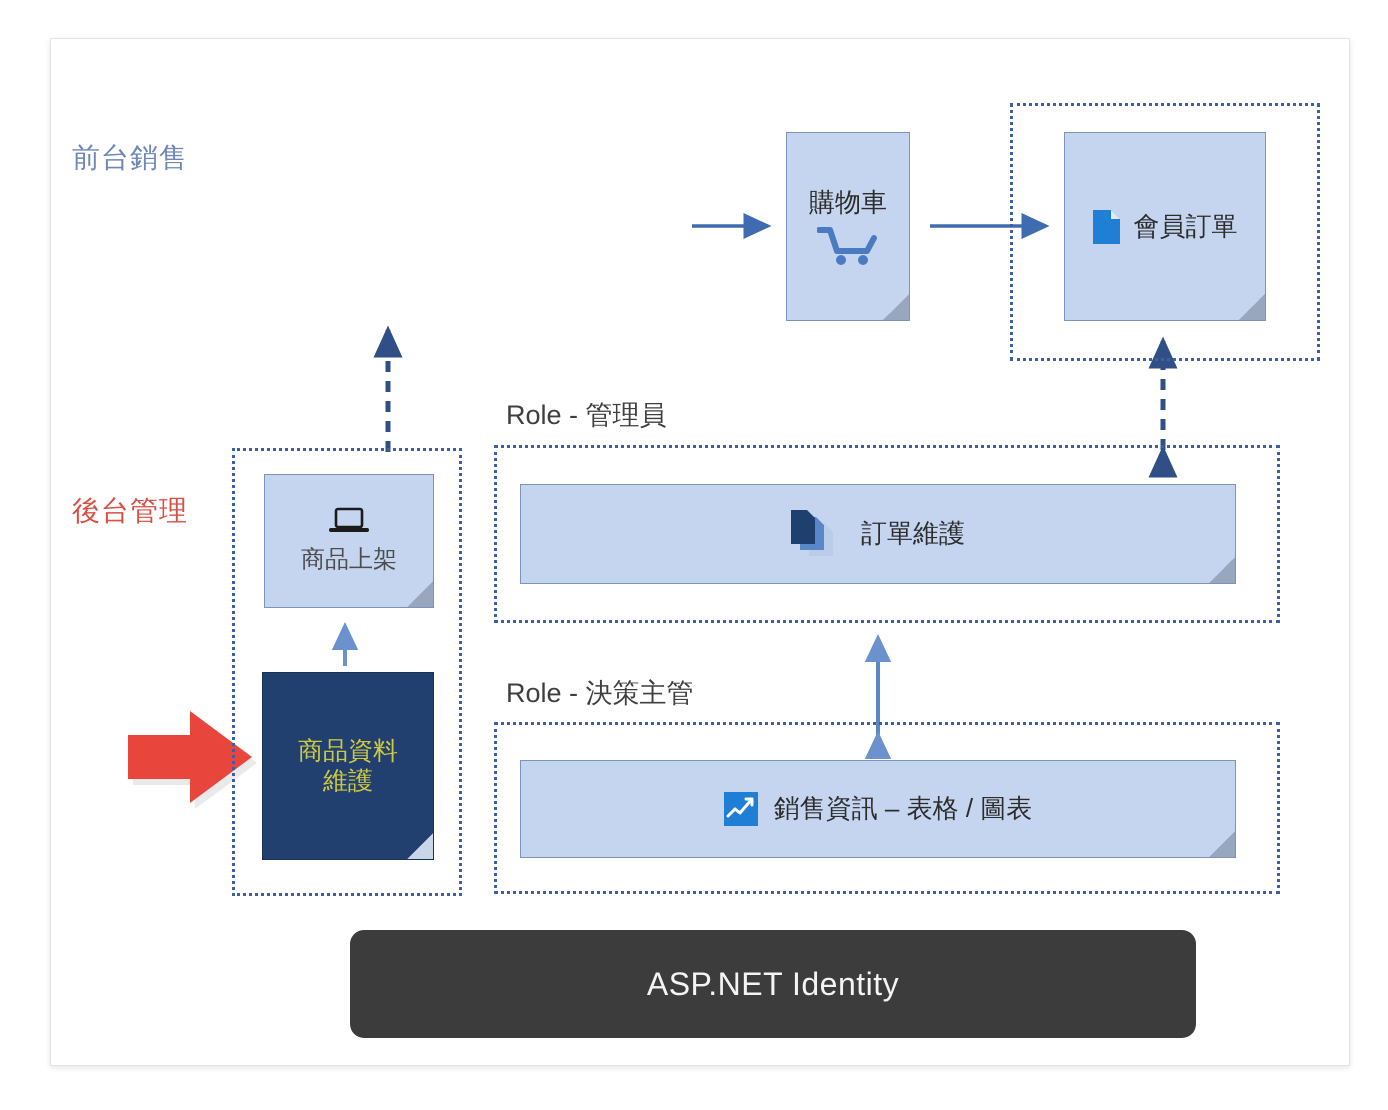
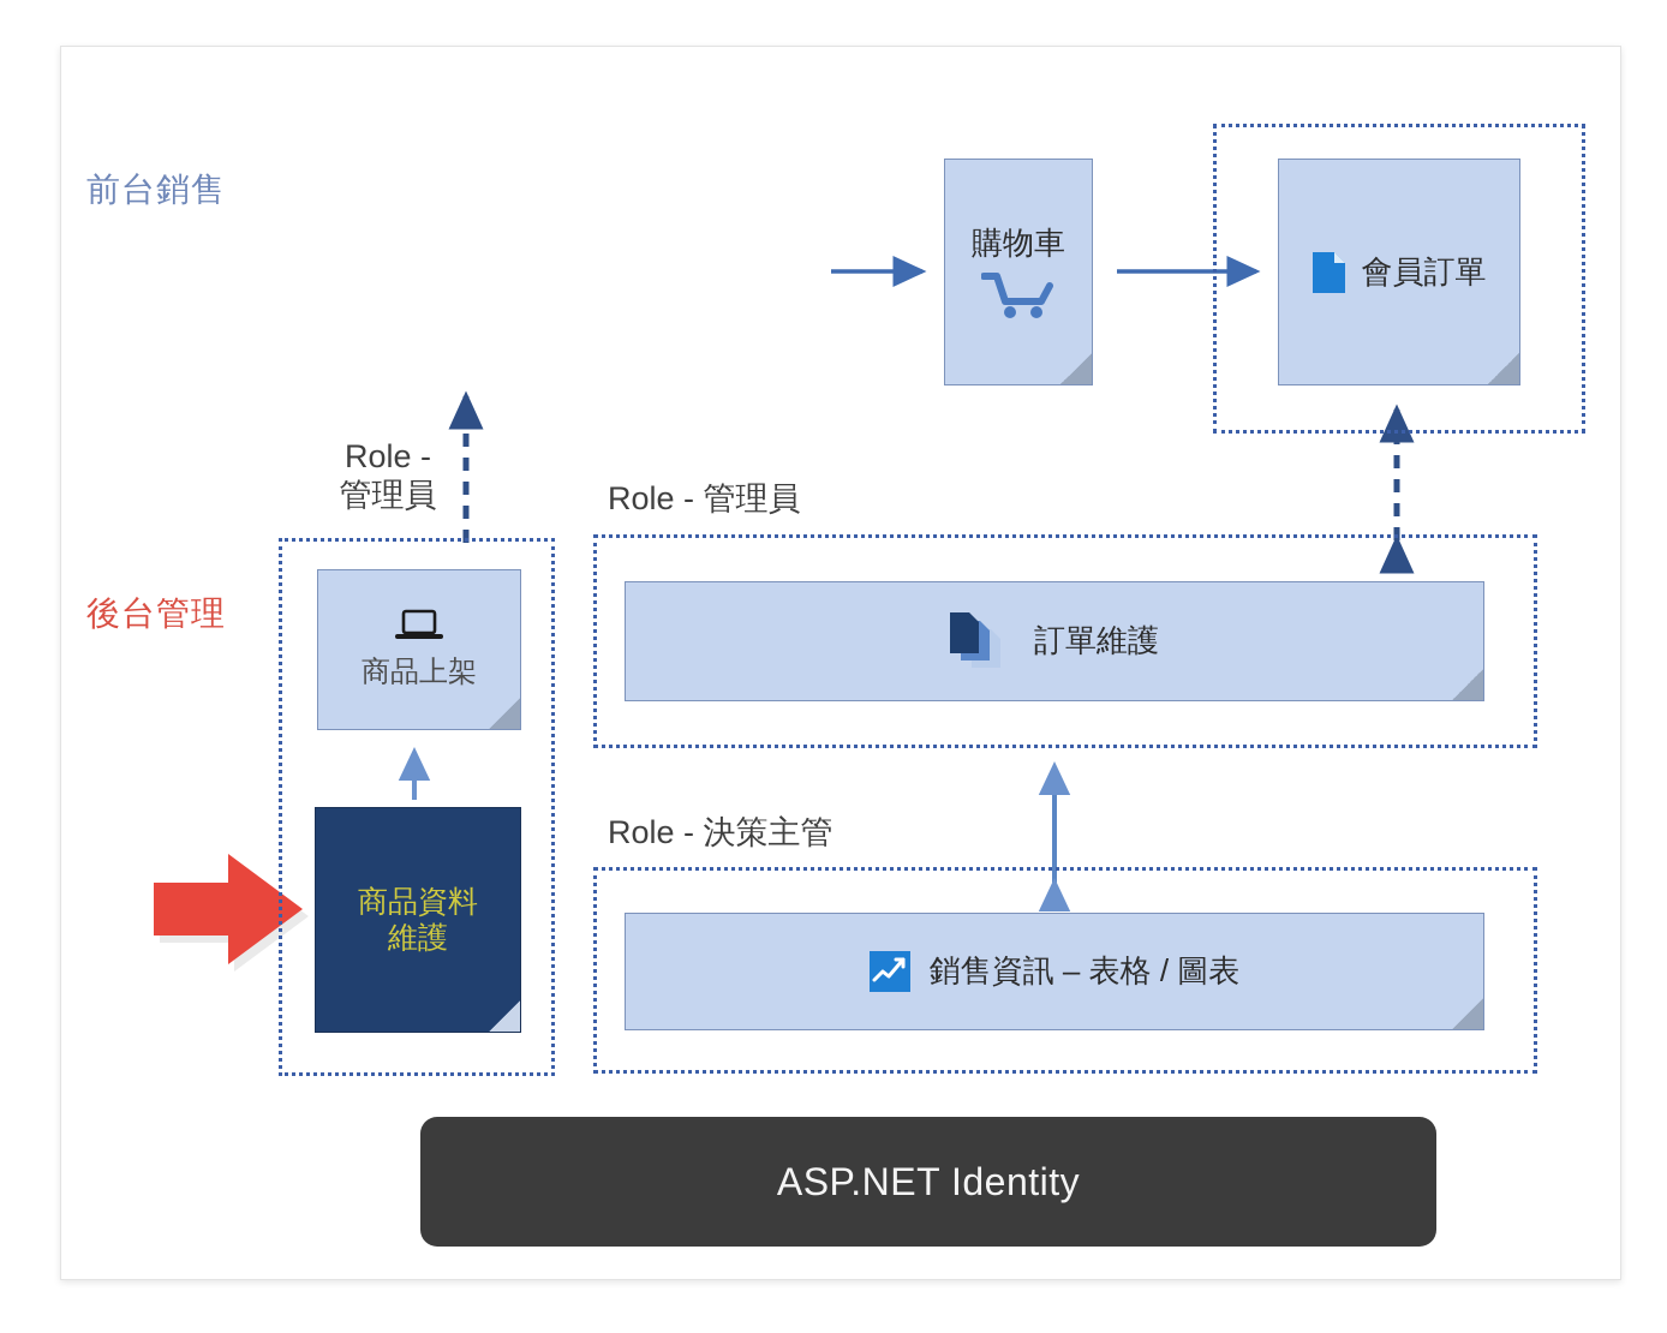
  前台銷售
  後台管理
+ Role -
+ 管理員
  Role - 管理員
  Role - 決策主管
  購物車
  會員訂單
  商品上架
  商品資料
  維護
  訂單維護
  銷售資訊 – 表格 / 圖表
  ASP.NET Identity
